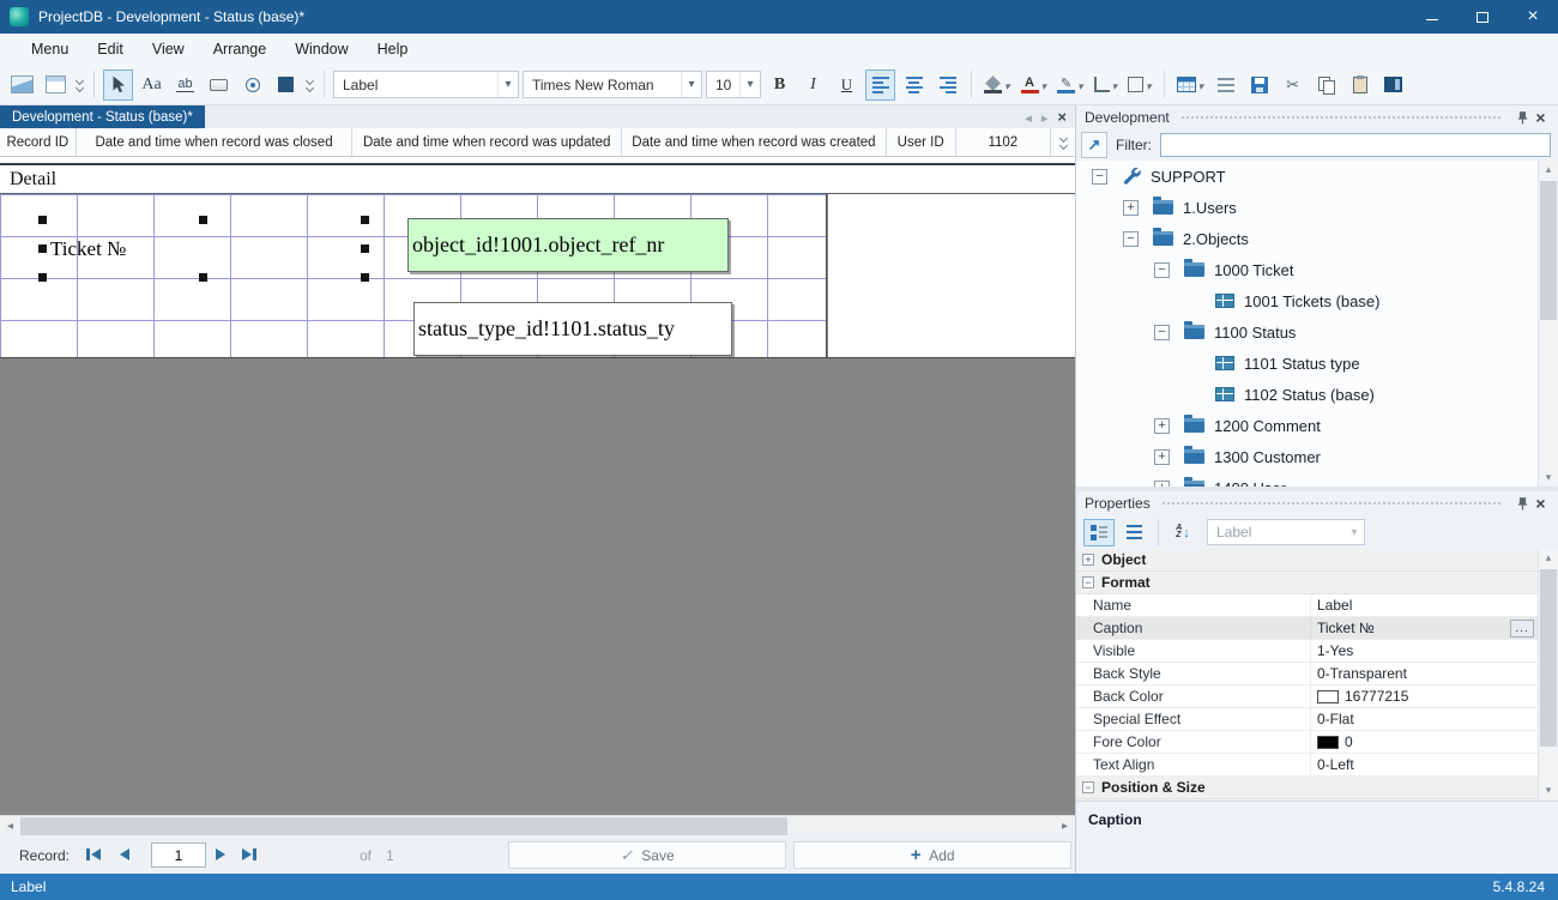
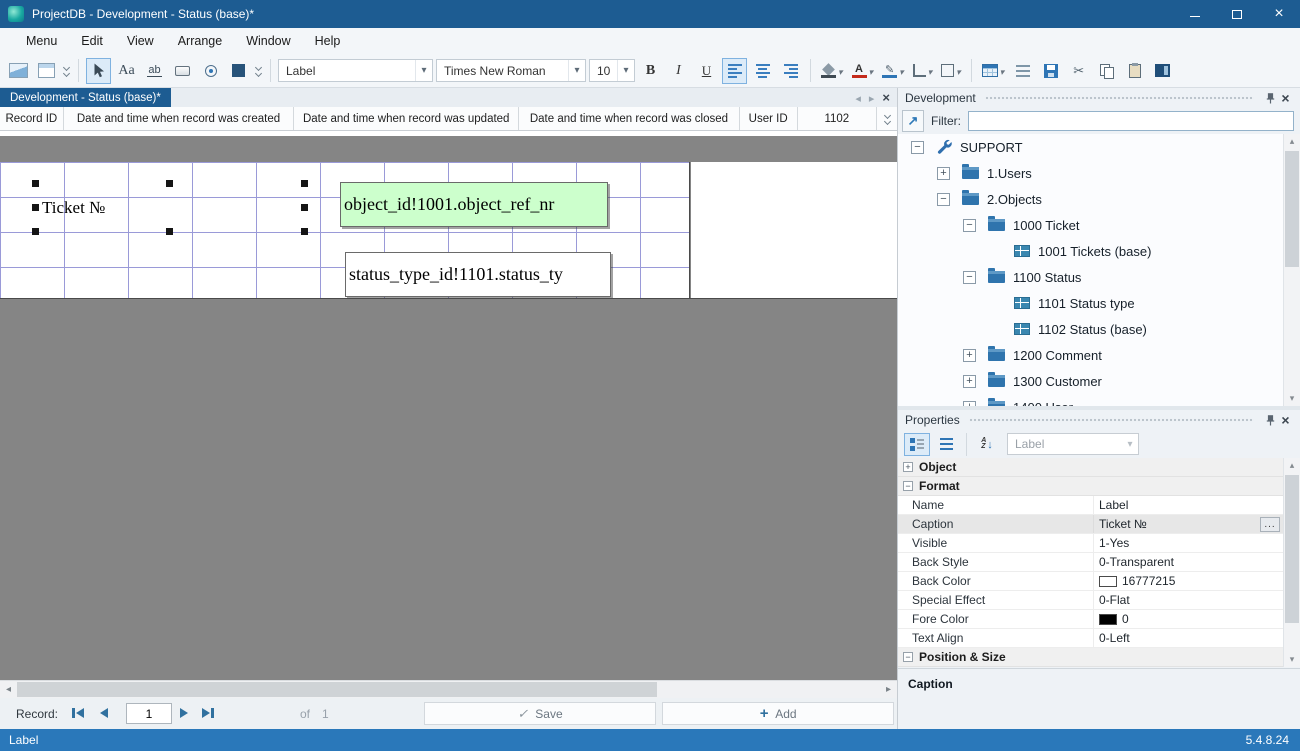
  ProjectDB - Development - Status (base)*
  Menu
  Edit
  View
  Arrange
  Window
  Help
  Label
  Times New Roman
  10
  Development - Status (base)*
  Record ID
- Date and time when record was closed
+ Date and time when record was created
  Date and time when record was updated
- Date and time when record was created
+ Date and time when record was closed
  User ID
  1102
- Detail
  Ticket №
  object_id!1001.object_ref_nr
  status_type_id!1101.status_ty
  Record:
  1
  of
  1
  Save
  Add
  Development
  Filter:
  −
  SUPPORT
  +
  1.Users
  −
  2.Objects
  −
  1000 Ticket
  1001 Tickets (base)
  −
  1100 Status
  1101 Status type
  1102 Status (base)
  +
  1200 Comment
  +
  1300 Customer
  Properties
  Label
  Object
  Format
  Name
  Label
  Caption
  Ticket №
  ...
  Visible
  1-Yes
  Back Style
  0-Transparent
  Back Color
  16777215
  Special Effect
  0-Flat
  Fore Color
  0
  Text Align
  0-Left
  Position & Size
  Caption
  Label
  5.4.8.24
